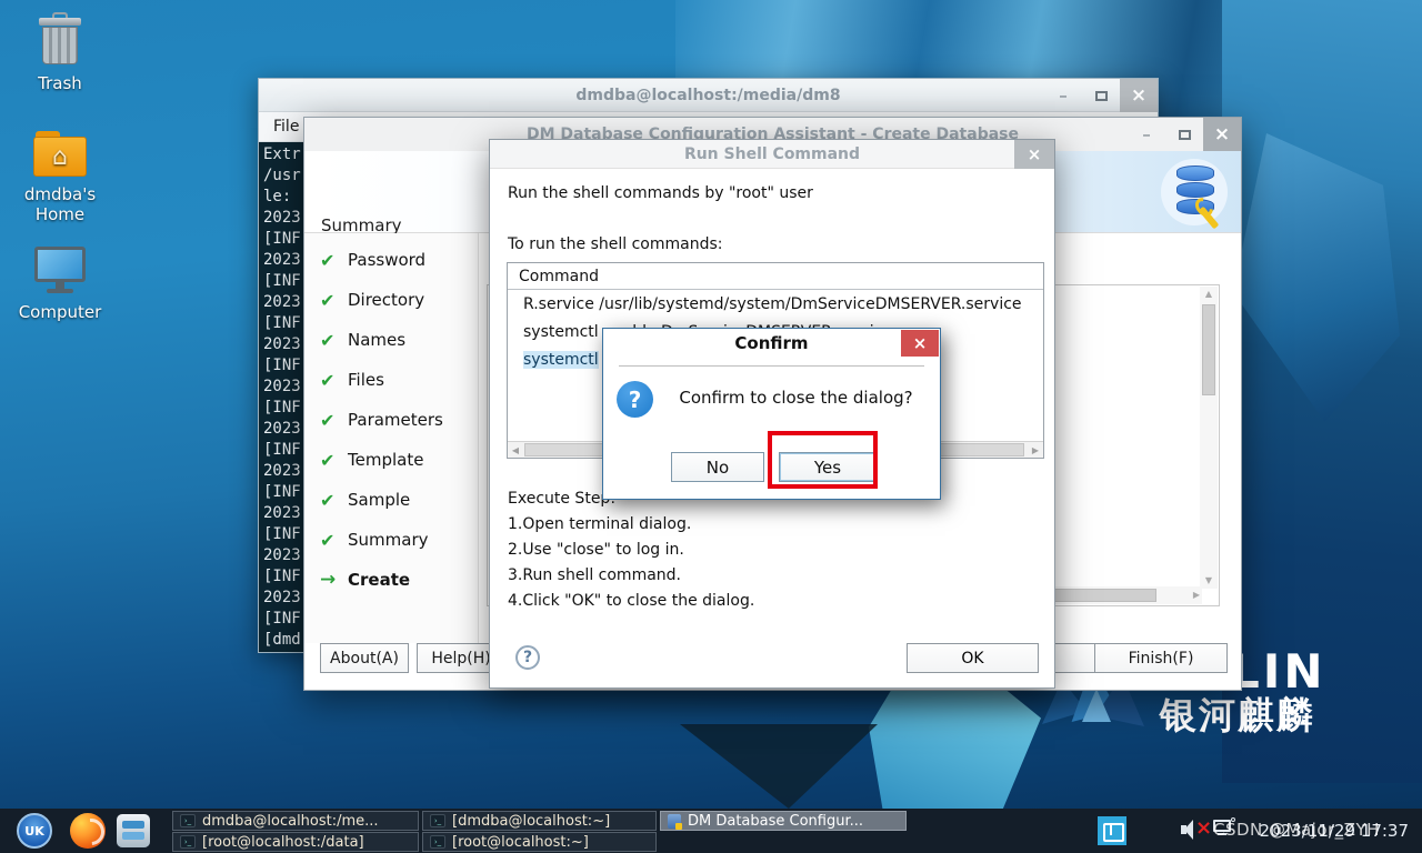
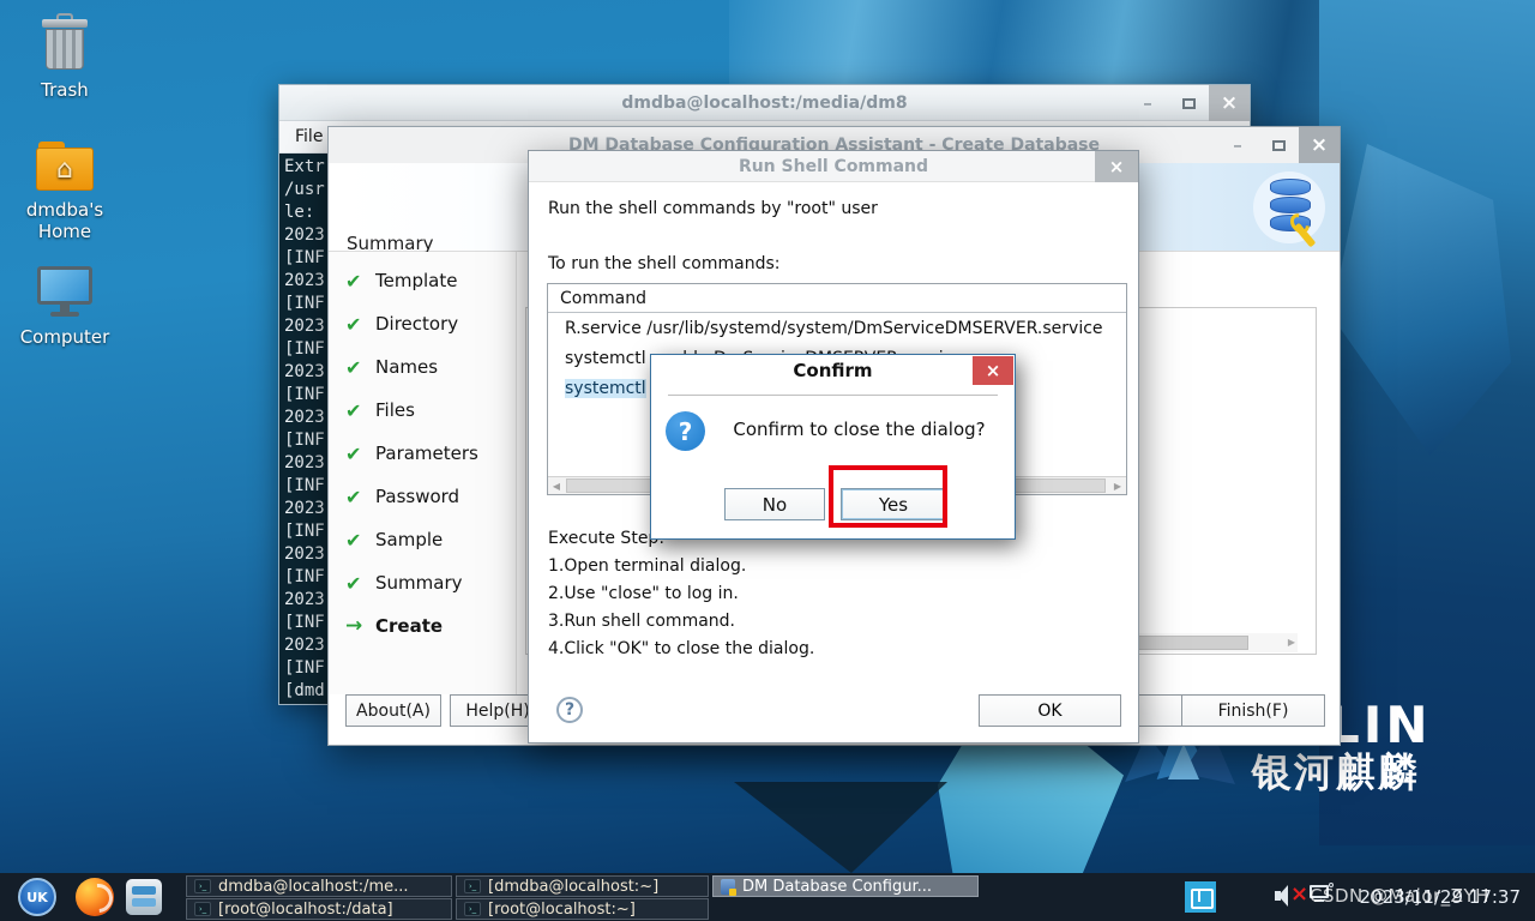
  银河麒麟
  Trash
  ⌂
  dmdba's Home
  Computer
  dmdba@localhost:/media/dm8
  –
  ×
  File
  Extr
  /usr
  le:
  2023
  [INF
  2023
  [INF
  2023
  [INF
  2023
  [INF
  2023
  [INF
  2023
  [INF
  2023
  [INF
  2023
  [INF
  2023
  [INF
  2023
  [INF
  [dmd
  DM Database Configuration Assistant - Create Database
  –
  ×
  Summary
  ✔
- Password
+ Template
  ✔
  Directory
  ✔
  Names
  ✔
  Files
  ✔
  Parameters
  ✔
- Template
+ Password
  ✔
  Sample
  ✔
  Summary
  →
  Create
- ▲
- ▼
  ▶
  About(A)
  Help(H)
  Finish(F)
  Run Shell Command
  ×
  Run the shell commands by "root" user
  To run the shell commands:
  Command
  R.service /usr/lib/systemd/system/DmServiceDMSERVER.service
  systemctl
  ◀
  ▶
  Execute Ste
  1.Open terminal dialog.
  2.Use "close" to log in.
  3.Run shell command.
  4.Click "OK" to close the dialog.
  ?
  OK
  Confirm
  ×
  ?
  Confirm to close the dialog?
  No
  Yes
  UK
  ›_
  dmdba@localhost:/me...
  ›_
  [dmdba@localhost:~]
  DM Database Configur...
  ›_
  [root@localhost:/data]
  ›_
  [root@localhost:~]
  ×
  2023/11/29 17:37
  CSDN @Major_ZYH
